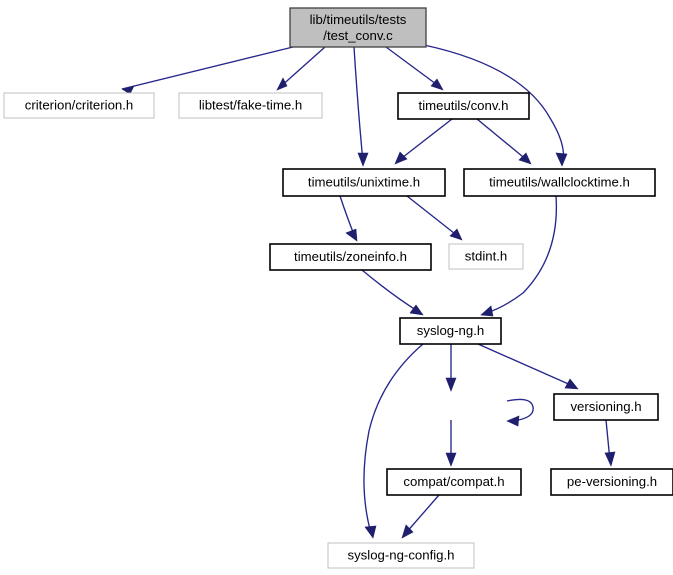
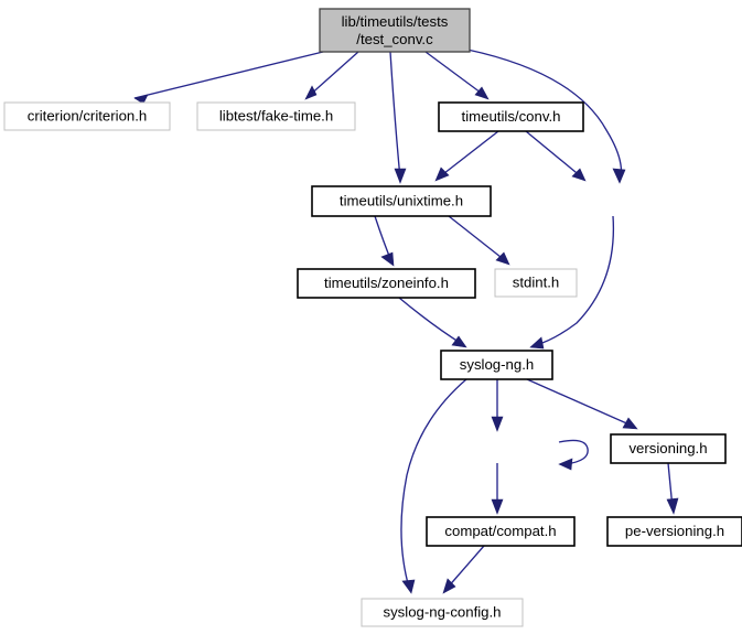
  lib/timeutils/tests
  /test_conv.c
  criterion/criterion.h
  libtest/fake-time.h
  timeutils/conv.h
  timeutils/unixtime.h
- timeutils/wallclocktime.h
  timeutils/zoneinfo.h
  stdint.h
  syslog-ng.h
  versioning.h
  compat/compat.h
  pe-versioning.h
  syslog-ng-config.h
